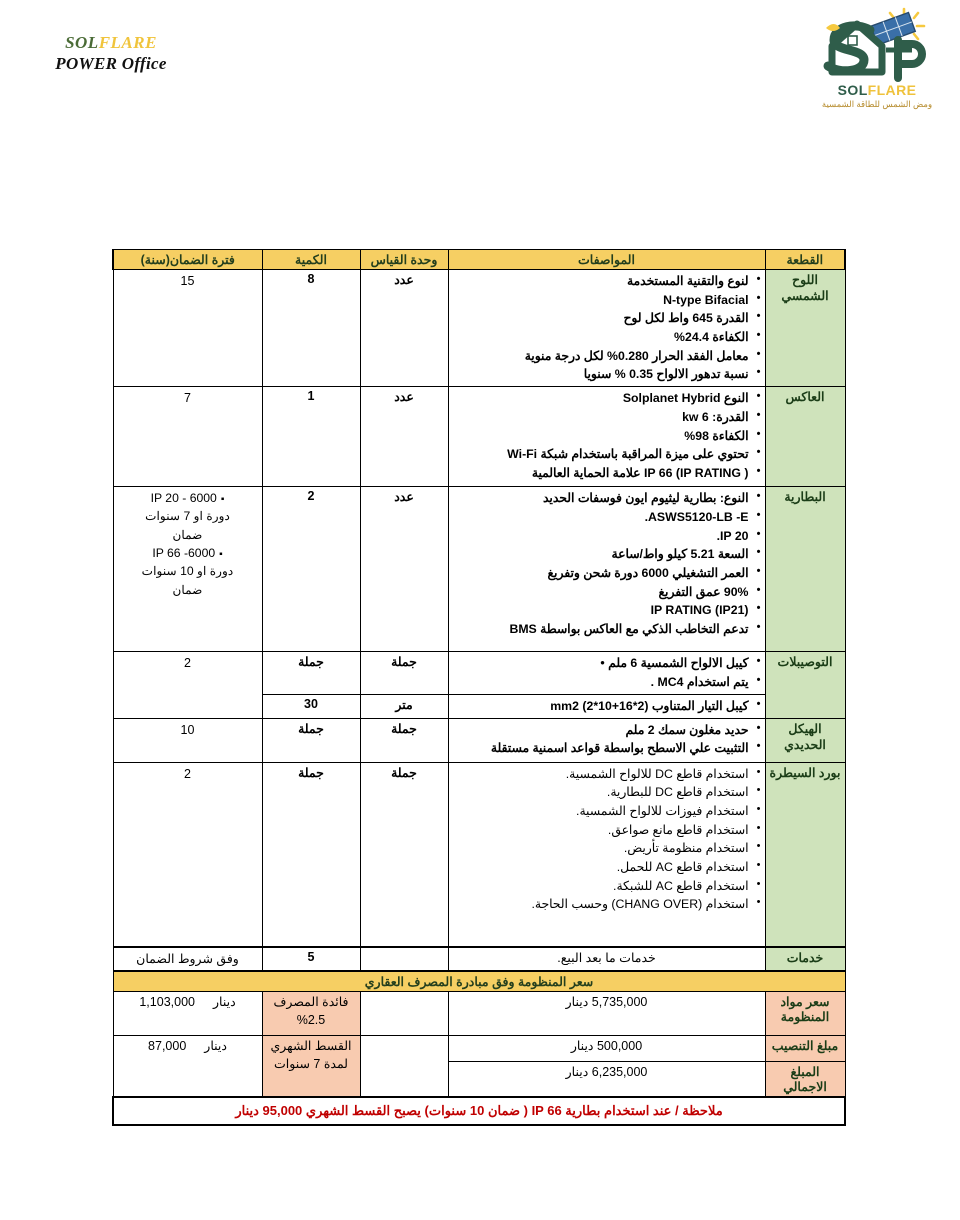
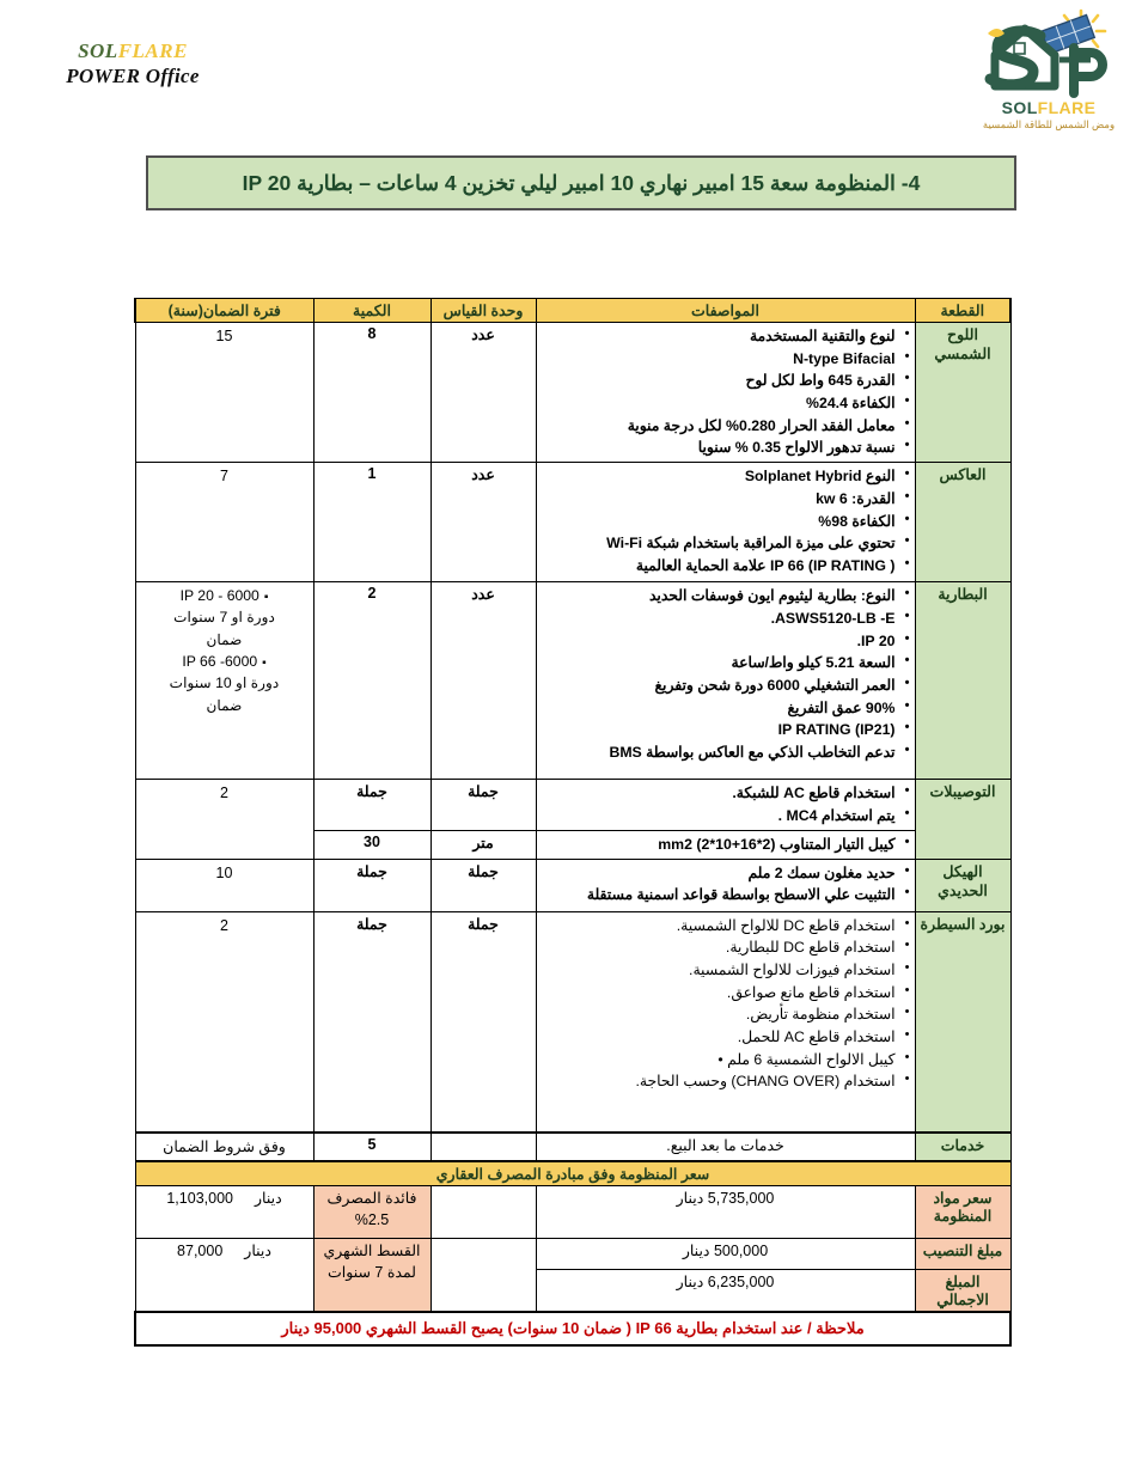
  SOLFLARE
  POWER Office
  SOLFLARE
  ومض الشمس للطاقة الشمسية
+ 4- المنظومة سعة 15 امبير نهاري 10 امبير ليلي تخزين 4 ساعات – بطارية IP 20
  القطعة	المواصفات	وحدة القياس	الكمية	فترة الضمان(سنة)
  اللوح الشمسي	لنوع والتقنية المستخدمة N-type Bifacial القدرة 645 واط لكل لوح الكفاءة 24.4% معامل الفقد الحرار 0.280% لكل درجة منوية نسبة تدهور الالواح 0.35 % سنويا	عدد	8	15
  العاكس	النوع Solplanet Hybrid القدرة: 6 kw الكفاءة 98% تحتوي على ميزة المراقبة باستخدام شبكة Wi-Fi IP 66 (IP RATING ) علامة الحماية العالمية	عدد	1	7
  البطارية	النوع: بطارية ليثيوم ايون فوسفات الحديد ASWS5120-LB -E. IP 20. السعة 5.21 كيلو واط/ساعة العمر التشغيلي 6000 دورة شحن وتفريغ 90% عمق التفريغ IP RATING (IP21) تدعم التخاطب الذكي مع العاكس بواسطة BMS	عدد	2	IP 20 - 6000 دورة او 7 سنوات ضمان IP 66 -6000 دورة او 10 سنوات ضمان
- التوصيبلات	كيبل الالواح الشمسية 6 ملم • يتم استخدام MC4 .	جملة	جملة	2
+ التوصيبلات	استخدام قاطع AC للشبكة. يتم استخدام MC4 .	جملة	جملة	2
  كيبل التيار المتناوب (2*16+10*2) mm2	متر	30
  الهيكل الحديدي	حديد مغلون سمك 2 ملم التثبيت علي الاسطح بواسطة قواعد اسمنية مستقلة	جملة	جملة	10
- بورد السيطرة	استخدام قاطع DC للالواح الشمسية. استخدام قاطع DC للبطارية. استخدام فيوزات للالواح الشمسية. استخدام قاطع مانع صواعق. استخدام منظومة تأريض. استخدام قاطع AC للحمل. استخدام قاطع AC للشبكة. استخدام (CHANG OVER) وحسب الحاجة.	جملة	جملة	2
+ بورد السيطرة	استخدام قاطع DC للالواح الشمسية. استخدام قاطع DC للبطارية. استخدام فيوزات للالواح الشمسية. استخدام قاطع مانع صواعق. استخدام منظومة تأريض. استخدام قاطع AC للحمل. كيبل الالواح الشمسية 6 ملم • استخدام (CHANG OVER) وحسب الحاجة.	جملة	جملة	2
  خدمات	خدمات ما بعد البيع.		5	وفق شروط الضمان
  سعر المنظومة وفق مبادرة المصرف العقاري
  سعر مواد المنظومة	5,735,000 دينار		فائدة المصرف 2.5%	دينار1,103,000
  مبلغ التنصيب	500,000 دينار		القسط الشهري لمدة 7 سنوات	دينار87,000
  المبلغ الاجمالي	6,235,000 دينار
  ملاحظة / عند استخدام بطارية IP 66 ( ضمان 10 سنوات) يصبح القسط الشهري 95,000 دينار
